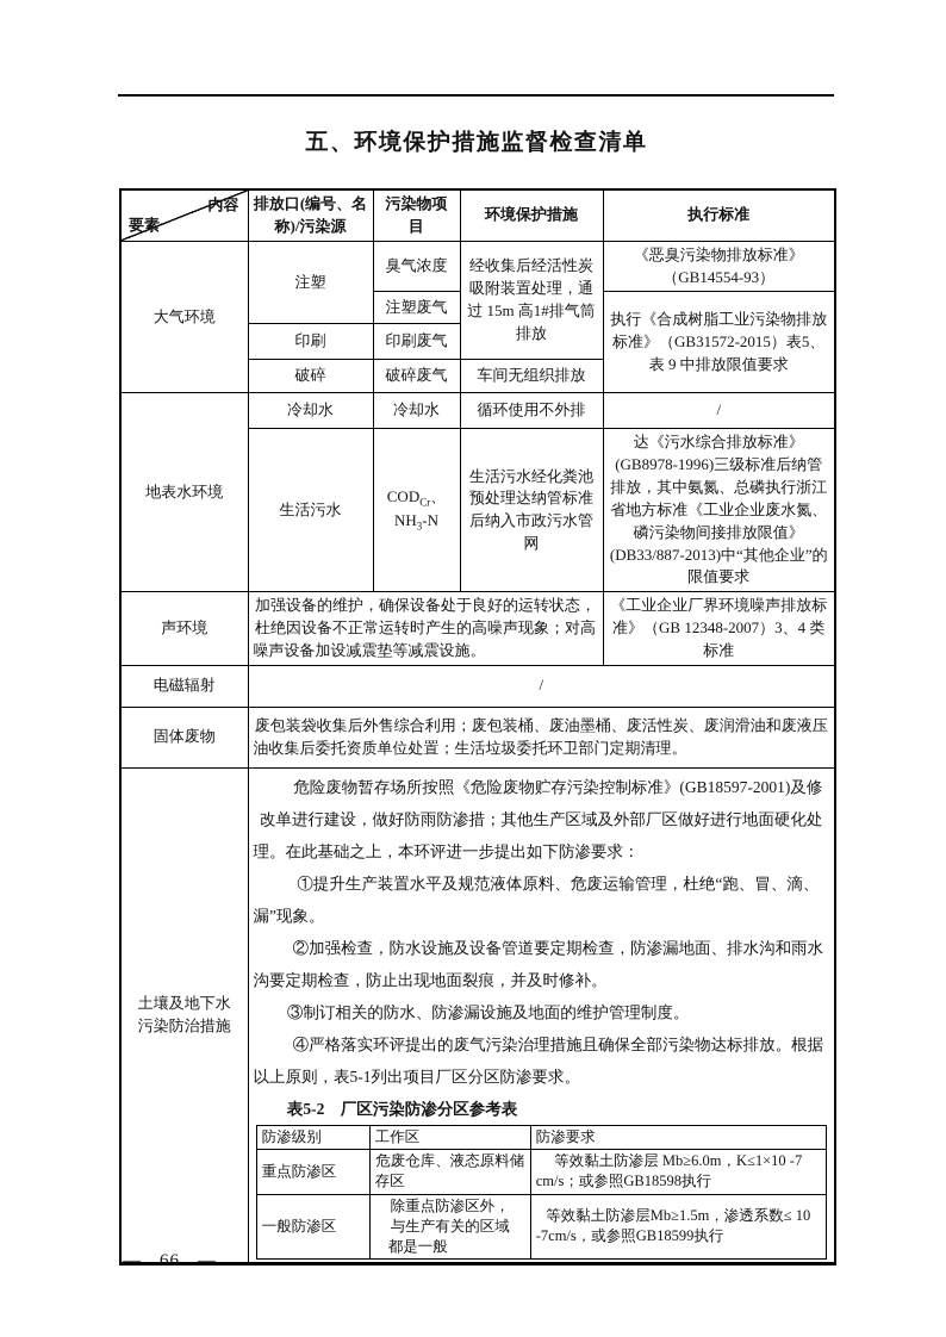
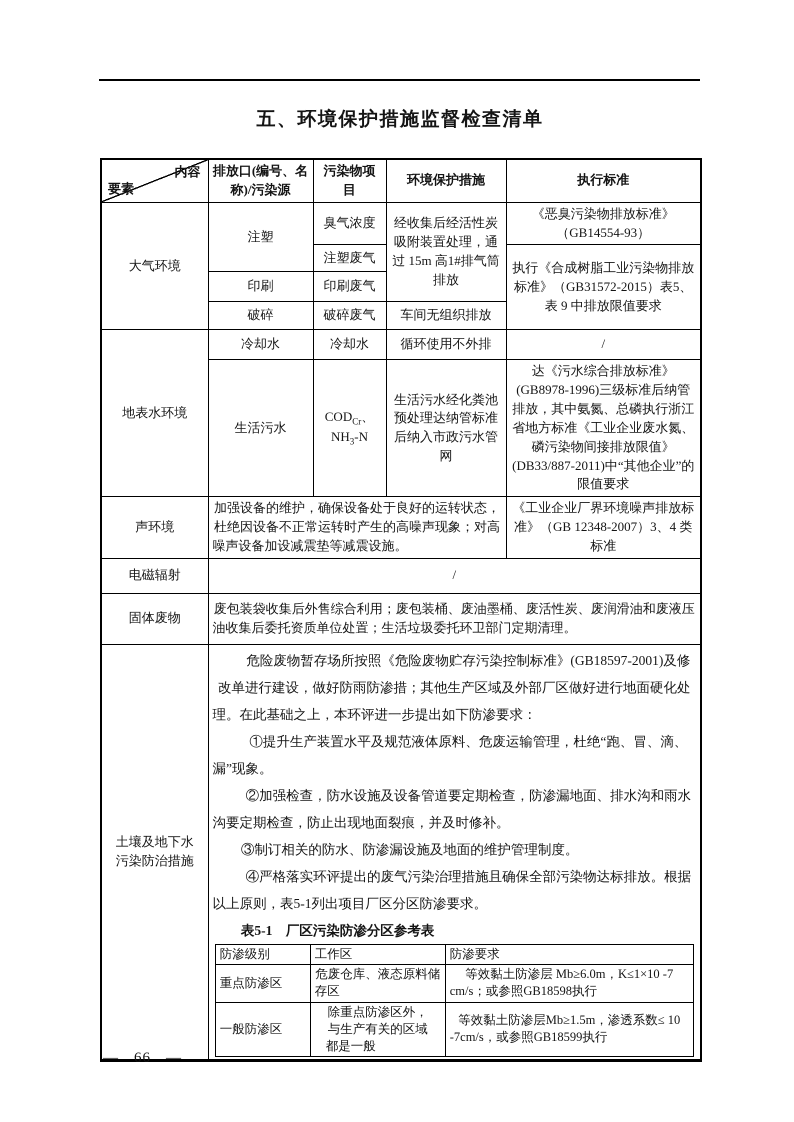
  五、环境保护措施监督检查清单
  内容 要素	排放口(编号、名称)/污染源	污染物项目	环境保护措施	执行标准
  大气环境	注塑	臭气浓度	经收集后经活性炭吸附装置处理，通过 15m 高1#排气筒排放	《恶臭污染物排放标准》（GB14554-93）
  注塑废气	执行《合成树脂工业污染物排放标准》（GB31572-2015）表5、表 9 中排放限值要求
  印刷	印刷废气
  破碎	破碎废气	车间无组织排放
  地表水环境	冷却水	冷却水	循环使用不外排	/
- 生活污水	CODCr、 NH3-N	生活污水经化粪池预处理达纳管标准后纳入市政污水管网	达《污水综合排放标准》(GB8978-1996)三级标准后纳管排放，其中氨氮、总磷执行浙江省地方标准《工业企业废水氮、磷污染物间接排放限值》(DB33/887-2013)中“其他企业”的限值要求
+ 生活污水	CODCr、 NH3-N	生活污水经化粪池预处理达纳管标准后纳入市政污水管网	达《污水综合排放标准》(GB8978-1996)三级标准后纳管排放，其中氨氮、总磷执行浙江省地方标准《工业企业废水氮、磷污染物间接排放限值》(DB33/887-2011)中“其他企业”的限值要求
  声环境	加强设备的维护，确保设备处于良好的运转状态，杜绝因设备不正常运转时产生的高噪声现象；对高噪声设备加设减震垫等减震设施。	《工业企业厂界环境噪声排放标准》（GB 12348-2007）3、4 类标准
  电磁辐射	/
  固体废物	废包装袋收集后外售综合利用；废包装桶、废油墨桶、废活性炭、废润滑油和废液压油收集后委托资质单位处置；生活垃圾委托环卫部门定期清理。
- 土壤及地下水 污染防治措施	危险废物暂存场所按照《危险废物贮存污染控制标准》(GB18597-2001)及修改单进行建设，做好防雨防渗措；其他生产区域及外部厂区做好进行地面硬化处理。在此基础之上，本环评进一步提出如下防渗要求： ①提升生产装置水平及规范液体原料、危废运输管理，杜绝“跑、冒、滴、漏”现象。 ②加强检查，防水设施及设备管道要定期检查，防渗漏地面、排水沟和雨水沟要定期检查，防止出现地面裂痕，并及时修补。 ③制订相关的防水、防渗漏设施及地面的维护管理制度。 ④严格落实环评提出的废气污染治理措施且确保全部污染物达标排放。根据以上原则，表5-1列出项目厂区分区防渗要求。 表5-2 厂区污染防渗分区参考表
+ 土壤及地下水 污染防治措施	危险废物暂存场所按照《危险废物贮存污染控制标准》(GB18597-2001)及修改单进行建设，做好防雨防渗措；其他生产区域及外部厂区做好进行地面硬化处理。在此基础之上，本环评进一步提出如下防渗要求： ①提升生产装置水平及规范液体原料、危废运输管理，杜绝“跑、冒、滴、漏”现象。 ②加强检查，防水设施及设备管道要定期检查，防渗漏地面、排水沟和雨水沟要定期检查，防止出现地面裂痕，并及时修补。 ③制订相关的防水、防渗漏设施及地面的维护管理制度。 ④严格落实环评提出的废气污染治理措施且确保全部污染物达标排放。根据以上原则，表5-1列出项目厂区分区防渗要求。 表5-1 厂区污染防渗分区参考表
  防渗级别	工作区	防渗要求
  重点防渗区	危废仓库、液态原料储存区	等效黏土防渗层 Mb≥6.0m，K≤1×10 -7 cm/s；或参照GB18598执行
  一般防渗区	除重点防渗区外，与生产有关的区域都是一般	等效黏土防渗层Mb≥1.5m，渗透系数≤ 10 -7cm/s，或参照GB18599执行
  — 66 —
